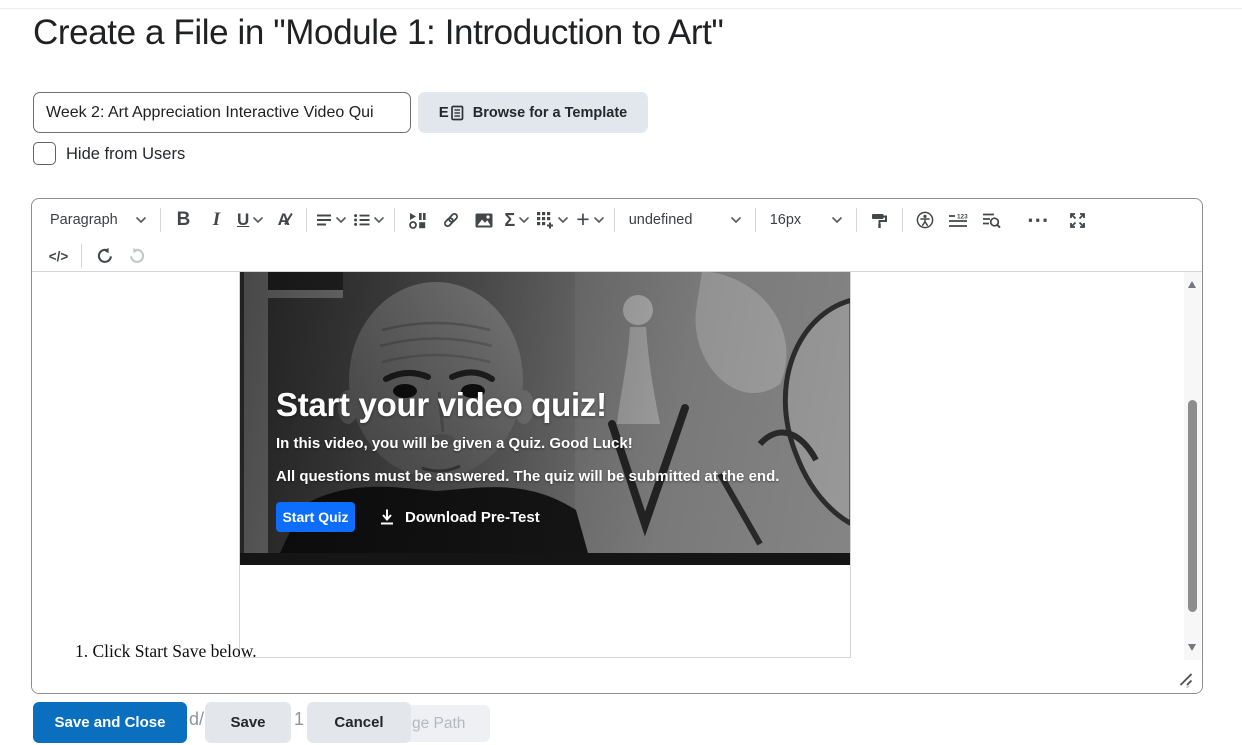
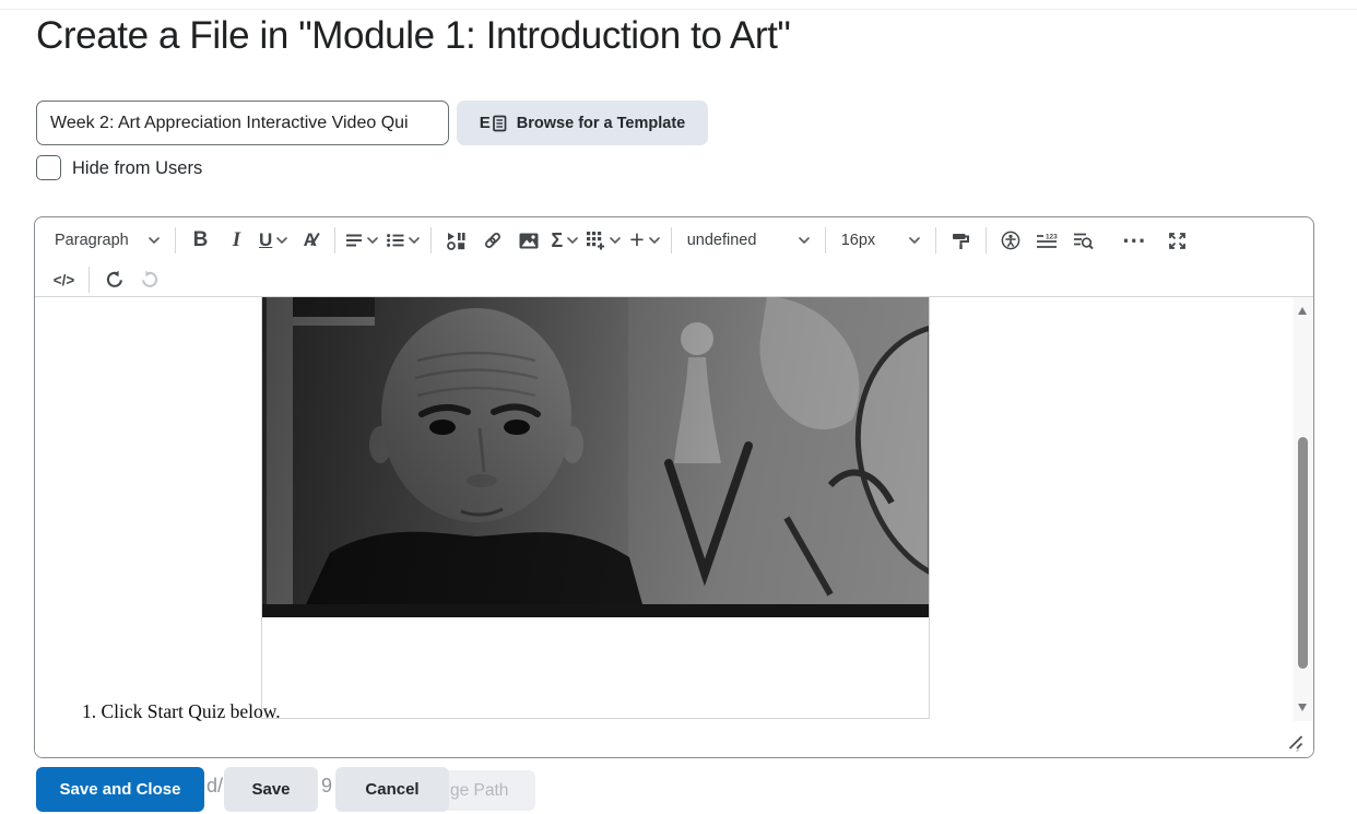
  Create a File in "Module 1: Introduction to Art"
  Week 2: Art Appreciation Interactive Video Qui
  E
  Browse for a Template
  Hide from Users
  Paragraph
  B
  I
  U
  A
  Σ
  +
  undefined
  16px
  ⋯
  </>
- Start your video quiz!
- In this video, you will be given a Quiz. Good Luck!
- All questions must be answered. The quiz will be submitted at the end.
- Start Quiz
- Download Pre-Test
- 1. Click Start Save below.
+ 1. Click Start Quiz below.
  d/
- 1
+ 9
  ge Path
  Save and Close
  Save
  Cancel
